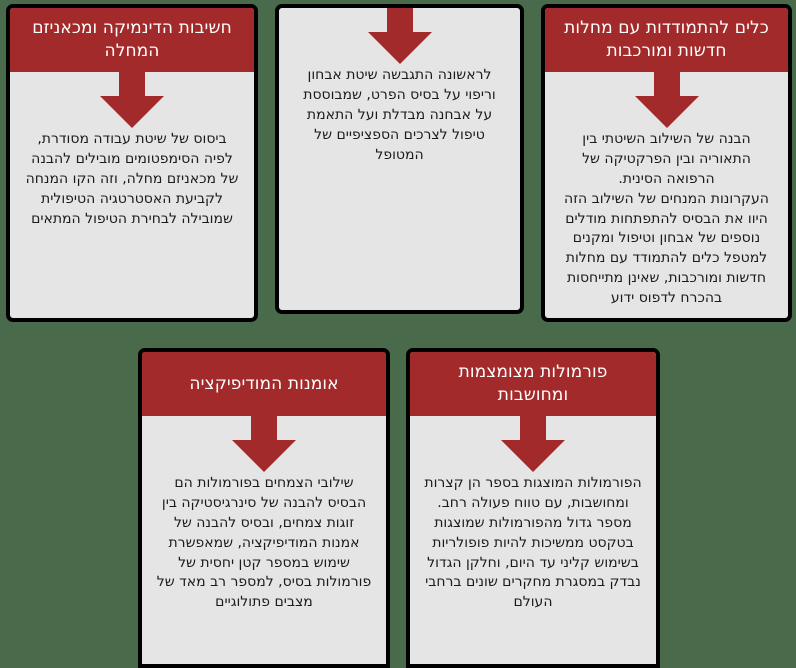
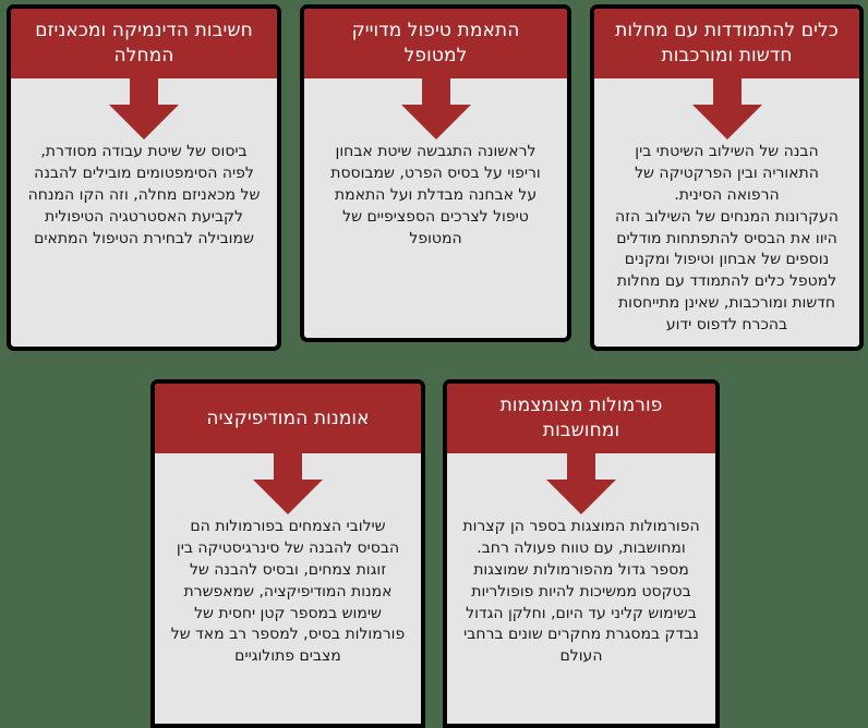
  חשיבות הדינמיקה ומכאניזם המחלה
  ביסוס של שיטת עבודה מסודרת, לפיה הסימפטומים מובילים להבנה של מכאניזם מחלה, וזה הקו המנחה לקביעת האסטרטגיה הטיפולית שמובילה לבחירת הטיפול המתאים
+ התאמת טיפול מדוייק למטופל
  לראשונה התגבשה שיטת אבחון וריפוי על בסיס הפרט, שמבוססת על אבחנה מבדלת ועל התאמת טיפול לצרכים הספציפיים של המטופל
  כלים להתמודדות עם מחלות חדשות ומורכבות
  הבנה של השילוב השיטתי בין התאוריה ובין הפרקטיקה של הרפואה הסינית.
  העקרונות המנחים של השילוב הזה היוו את הבסיס להתפתחות מודלים נוספים של אבחון וטיפול ומקנים למטפל כלים להתמודד עם מחלות חדשות ומורכבות, שאינן מתייחסות בהכרח לדפוס ידוע
  אומנות המודיפיקציה
  שילובי הצמחים בפורמולות הם הבסיס להבנה של סינרגיסטיקה בין זוגות צמחים, ובסיס להבנה של אמנות המודיפיקציה, שמאפשרת שימוש במספר קטן יחסית של פורמולות בסיס, למספר רב מאד של מצבים פתולוגיים
  פורמולות מצומצמות ומחושבות
  הפורמולות המוצגות בספר הן קצרות ומחושבות, עם טווח פעולה רחב.
  מספר גדול מהפורמולות שמוצגות בטקסט ממשיכות להיות פופולריות בשימוש קליני עד היום, וחלקן הגדול נבדק במסגרת מחקרים שונים ברחבי העולם
